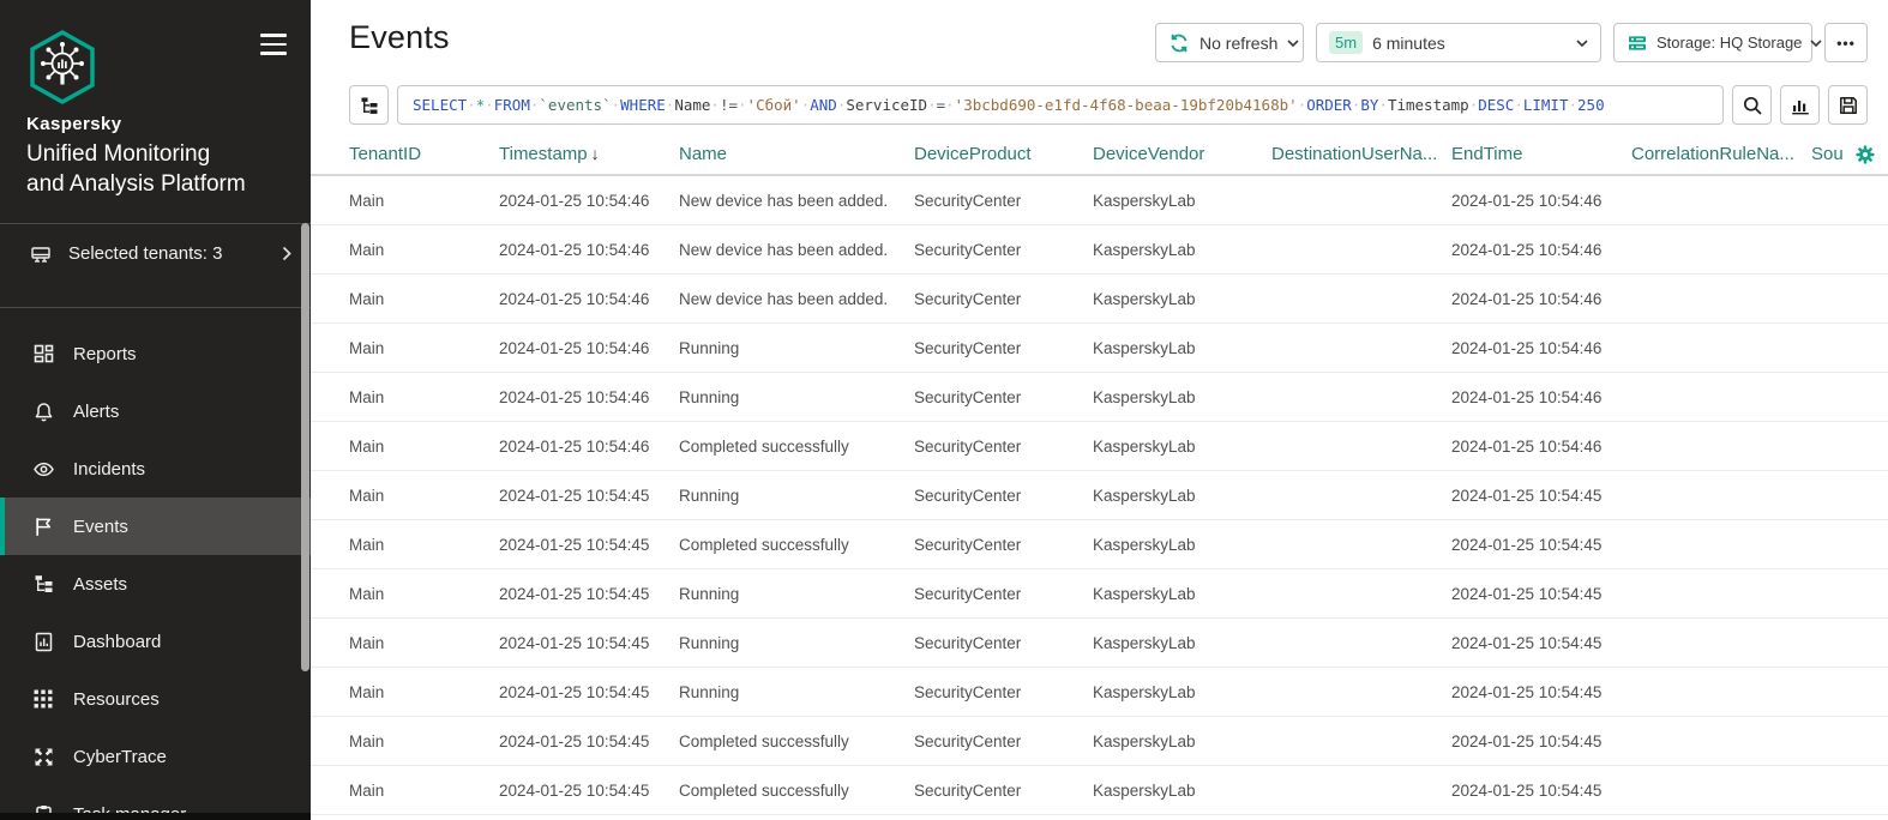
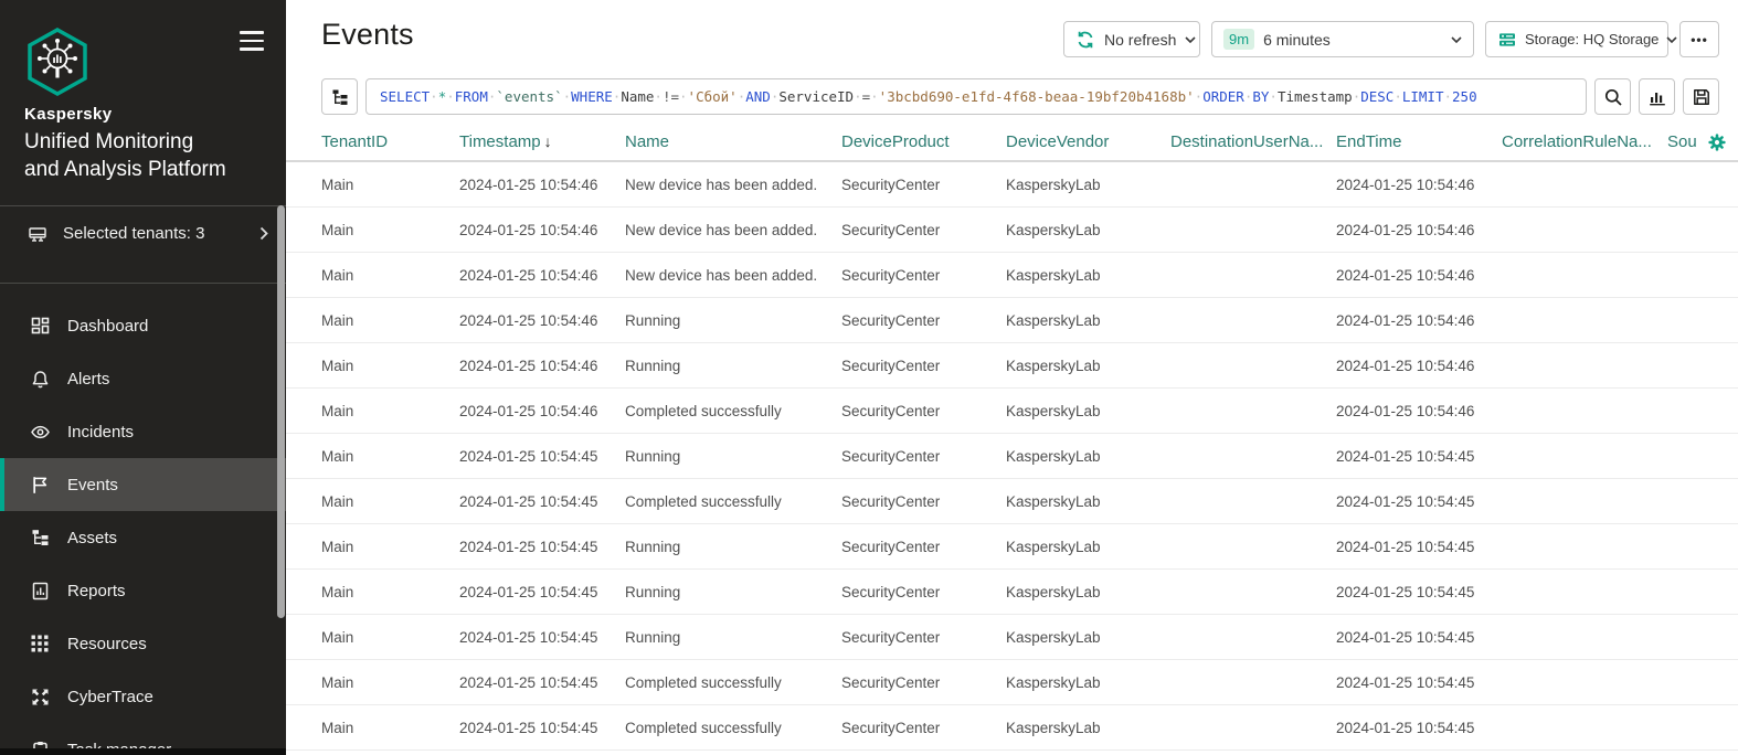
  Kaspersky
  Unified Monitoring and Analysis Platform
  Selected tenants: 3
- Reports
+ Dashboard
  Alerts
  Incidents
  Events
  Assets
- Dashboard
+ Reports
  Resources
  CyberTrace
  Events
  No refresh
- 5m
+ 9m
  6 minutes
  Storage: HQ Storage
  •••
  SELECT·*·FROM·`events`·WHERE·Name·!=·'Сбой'·AND·ServiceID·=·'3bcbd690-e1fd-4f68-beaa-19bf20b4168b'·ORDER·BY·Timestamp·DESC·LIMIT·250
  TenantID
  Timestamp ↓
  Name
  DeviceProduct
  DeviceVendor
  DestinationUserNa...
  EndTime
  CorrelationRuleNa...
  Sou
  Main
  2024-01-25 10:54:46
  New device has been added.
  SecurityCenter
  KasperskyLab
  2024-01-25 10:54:46
  Main
  2024-01-25 10:54:46
  New device has been added.
  SecurityCenter
  KasperskyLab
  2024-01-25 10:54:46
  Main
  2024-01-25 10:54:46
  New device has been added.
  SecurityCenter
  KasperskyLab
  2024-01-25 10:54:46
  Main
  2024-01-25 10:54:46
  Running
  SecurityCenter
  KasperskyLab
  2024-01-25 10:54:46
  Main
  2024-01-25 10:54:46
  Running
  SecurityCenter
  KasperskyLab
  2024-01-25 10:54:46
  Main
  2024-01-25 10:54:46
  Completed successfully
  SecurityCenter
  KasperskyLab
  2024-01-25 10:54:46
  Main
  2024-01-25 10:54:45
  Running
  SecurityCenter
  KasperskyLab
  2024-01-25 10:54:45
  Main
  2024-01-25 10:54:45
  Completed successfully
  SecurityCenter
  KasperskyLab
  2024-01-25 10:54:45
  Main
  2024-01-25 10:54:45
  Running
  SecurityCenter
  KasperskyLab
  2024-01-25 10:54:45
  Main
  2024-01-25 10:54:45
  Running
  SecurityCenter
  KasperskyLab
  2024-01-25 10:54:45
  Main
  2024-01-25 10:54:45
  Running
  SecurityCenter
  KasperskyLab
  2024-01-25 10:54:45
  Main
  2024-01-25 10:54:45
  Completed successfully
  SecurityCenter
  KasperskyLab
  2024-01-25 10:54:45
  Main
  2024-01-25 10:54:45
  Completed successfully
  SecurityCenter
  KasperskyLab
  2024-01-25 10:54:45
